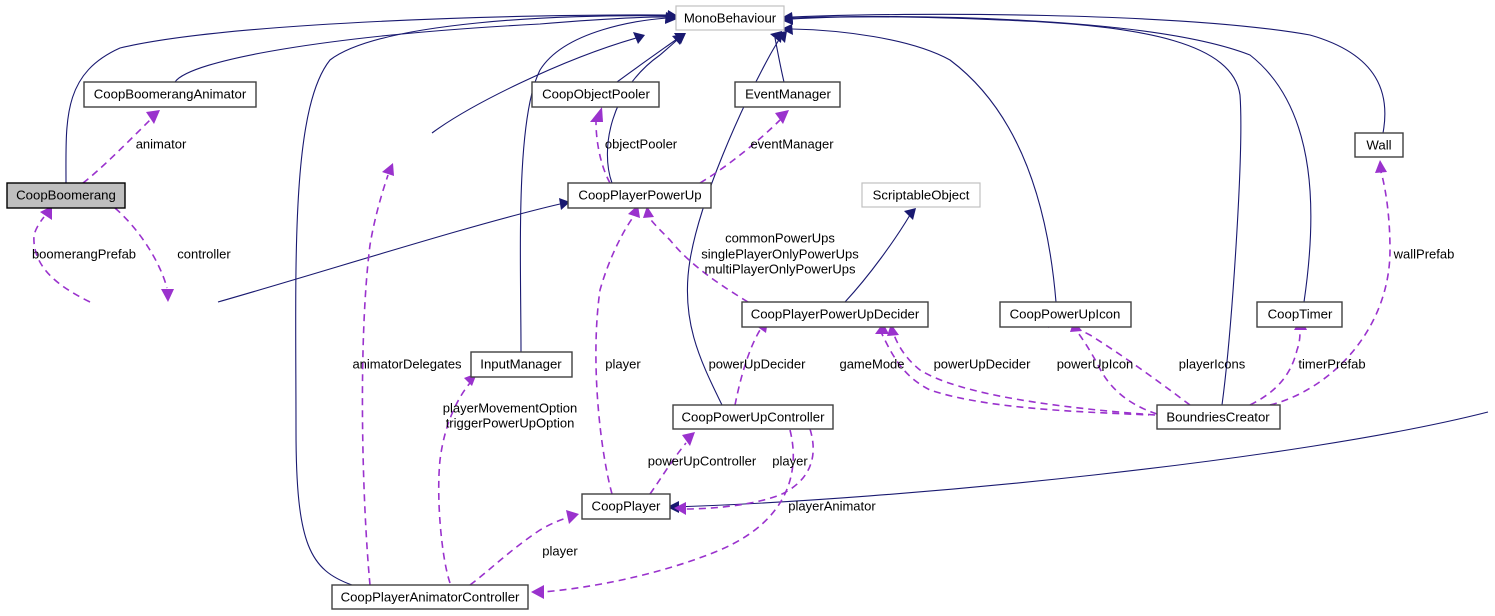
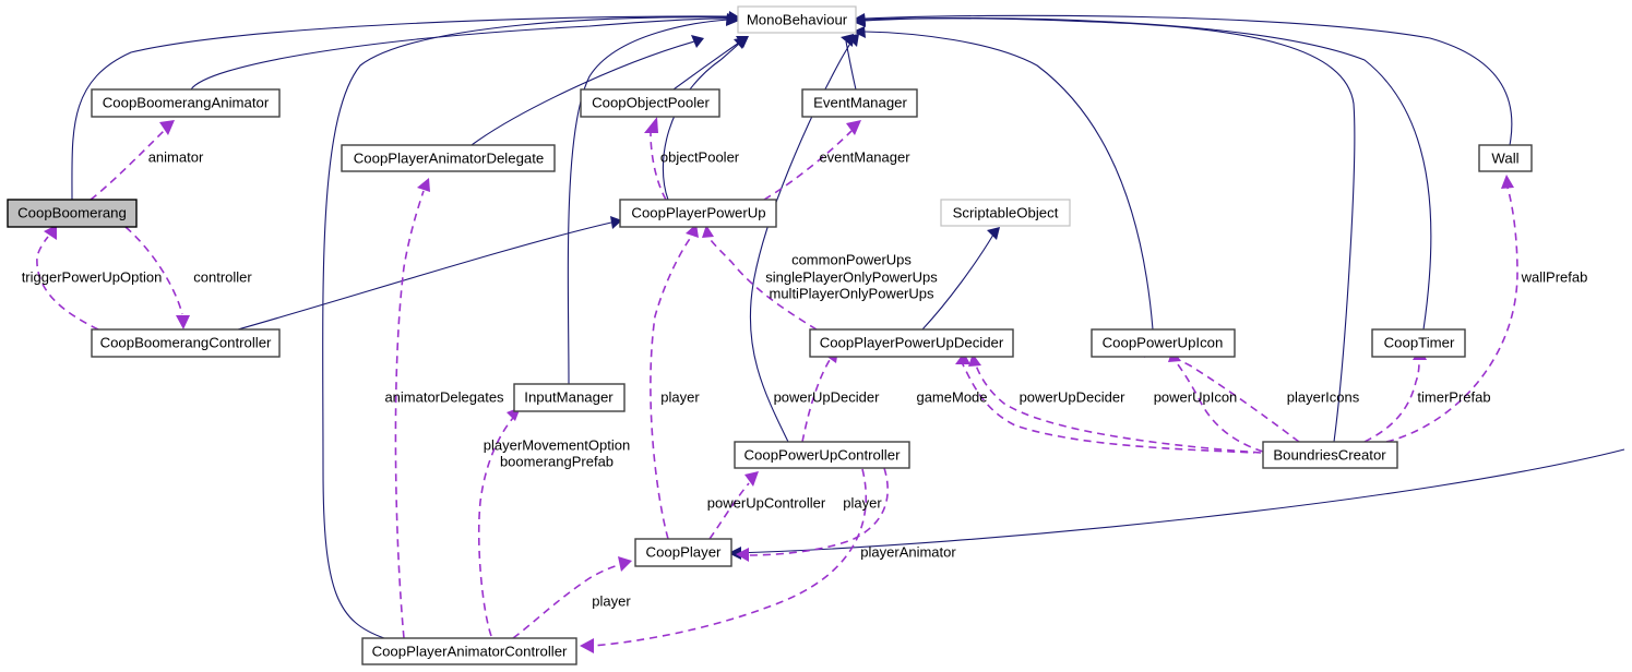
  MonoBehaviour
  CoopBoomerangAnimator
  CoopObjectPooler
  EventManager
+ CoopPlayerAnimatorDelegate
  Wall
  CoopBoomerang
  CoopPlayerPowerUp
  ScriptableObject
  CoopTimer
+ CoopBoomerangController
  CoopPlayerPowerUpDecider
  CoopPowerUpIcon
  InputManager
  CoopPowerUpController
  BoundriesCreator
  CoopPlayer
  CoopPlayerAnimatorController
  animator
  objectPooler
  eventManager
- boomerangPrefab
+ triggerPowerUpOption
  controller
  wallPrefab
  commonPowerUps
  singlePlayerOnlyPowerUps
  multiPlayerOnlyPowerUps
  timerPrefab
  animatorDelegates
  player
  powerUpDecider
  gameMode
  powerUpDecider
  powerUpIcon
  playerIcons
  playerMovementOption
- triggerPowerUpOption
+ boomerangPrefab
  powerUpController
  player
  playerAnimator
  player
